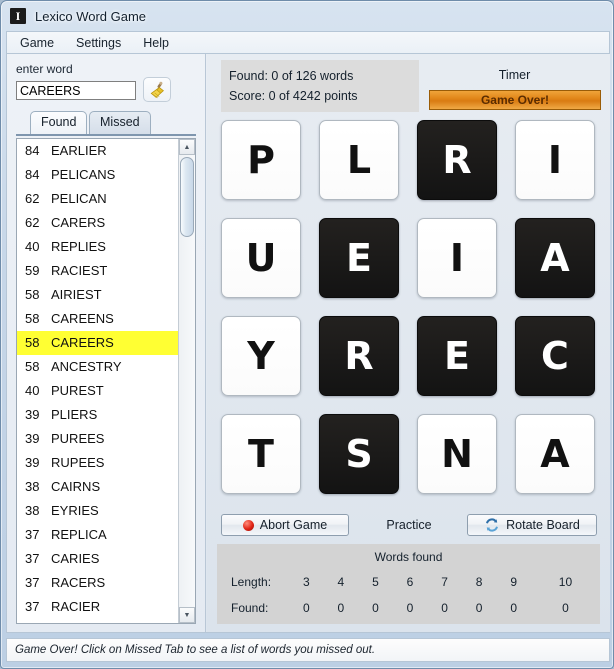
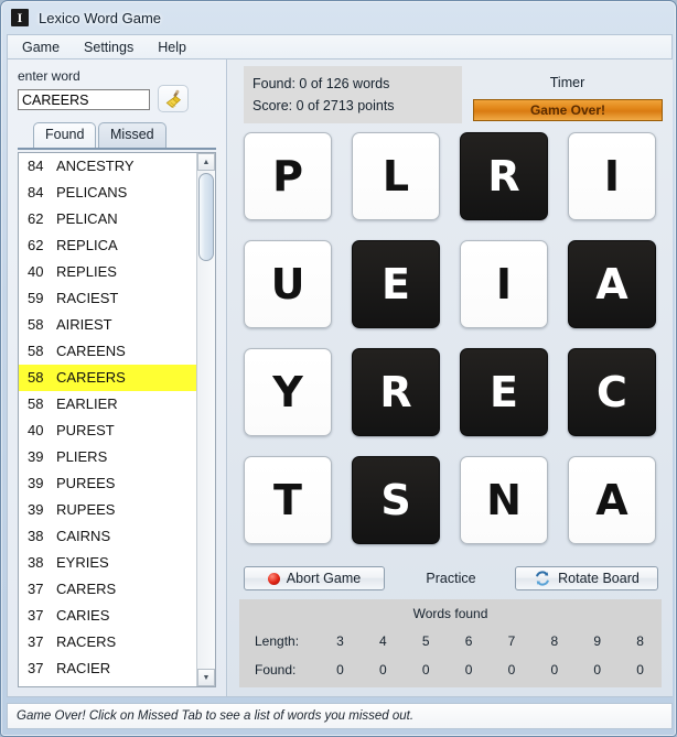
  I
  Lexico Word Game
  Game
  Settings
  Help
  enter word
  CAREERS
  Found
  Missed
- 84 EARLIER
+ 84 ANCESTRY
  84 PELICANS
  62 PELICAN
- 62 CARERS
+ 62 REPLICA
  40 REPLIES
  59 RACIEST
  58 AIRIEST
  58 CAREENS
  58 CAREERS
- 58 ANCESTRY
+ 58 EARLIER
  40 PUREST
  39 PLIERS
  39 PUREES
  39 RUPEES
  38 CAIRNS
  38 EYRIES
- 37 REPLICA
+ 37 CARERS
  37 CARIES
  37 RACERS
  37 RACIER
  Found: 0 of 126 words
- Score: 0 of 4242 points
+ Score: 0 of 2713 points
  Timer
  Game Over!
  P
  L
  R
  I
  U
  E
  I
  A
  Y
  R
  E
  C
  T
  S
  N
  A
  Abort Game
  Practice
  Rotate Board
  Words found
- Length:	3	4	5	6	7	8	9	10
+ Length:	3	4	5	6	7	8	9	8
  Found:	0	0	0	0	0	0	0	0
  Game Over! Click on Missed Tab to see a list of words you missed out.
